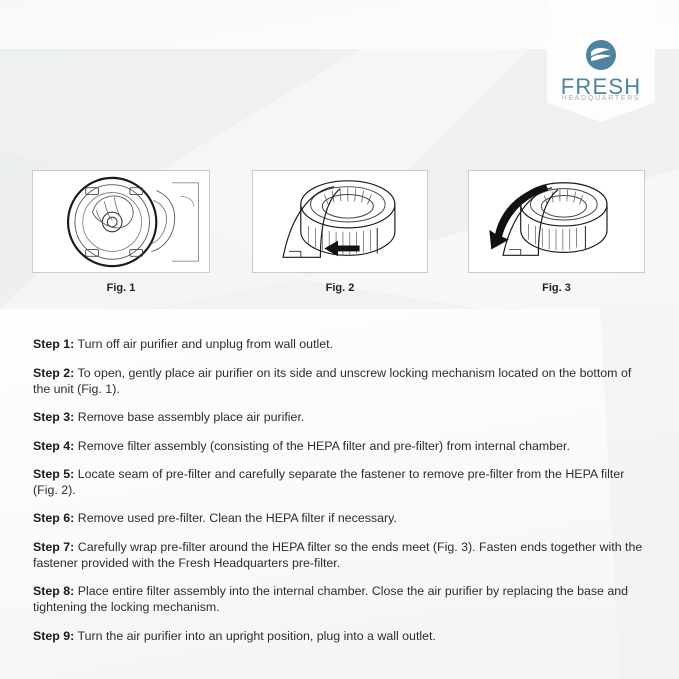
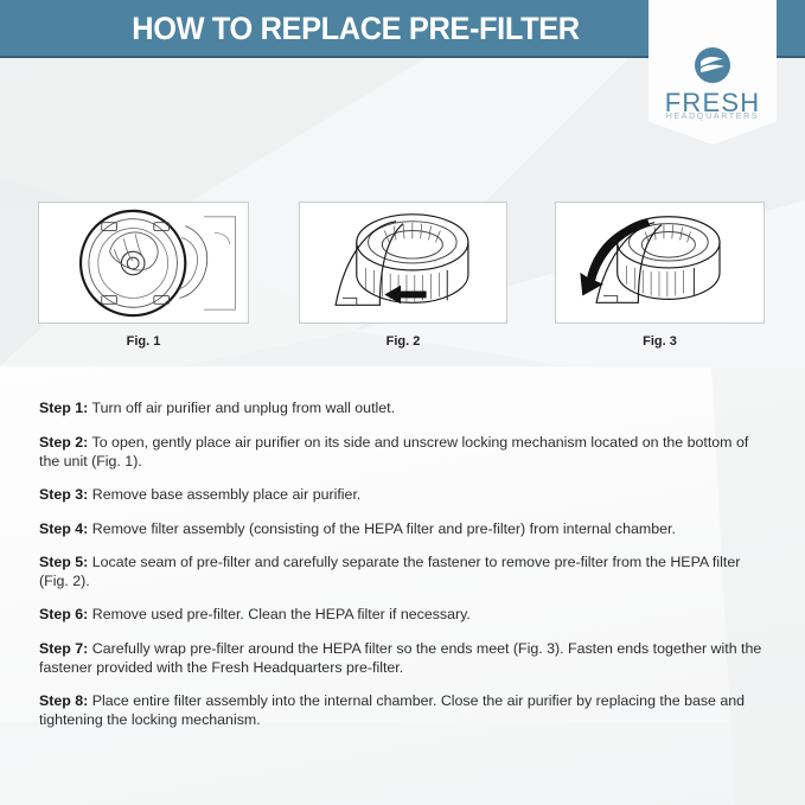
+ HOW TO REPLACE PRE-FILTER
  FRESH
  Fig. 1
  Fig. 2
  Fig. 3
  Step 1: Turn off air purifier and unplug from wall outlet.
  Step 2: To open, gently place air purifier on its side and unscrew locking mechanism located on the bottom of the unit (Fig. 1).
  Step 3: Remove base assembly place air purifier.
  Step 4: Remove filter assembly (consisting of the HEPA filter and pre-filter) from internal chamber.
  Step 5: Locate seam of pre-filter and carefully separate the fastener to remove pre-filter from the HEPA filter (Fig. 2).
  Step 6: Remove used pre-filter. Clean the HEPA filter if necessary.
  Step 7: Carefully wrap pre-filter around the HEPA filter so the ends meet (Fig. 3). Fasten ends together with the fastener provided with the Fresh Headquarters pre-filter.
  Step 8: Place entire filter assembly into the internal chamber. Close the air purifier by replacing the base and tightening the locking mechanism.
- Step 9: Turn the air purifier into an upright position, plug into a wall outlet.
